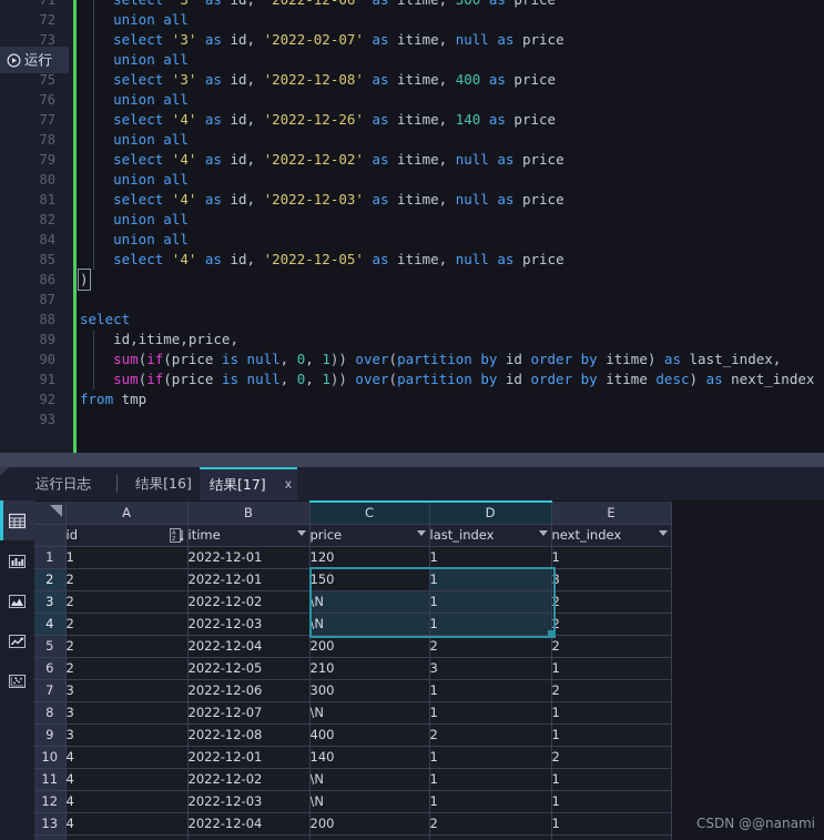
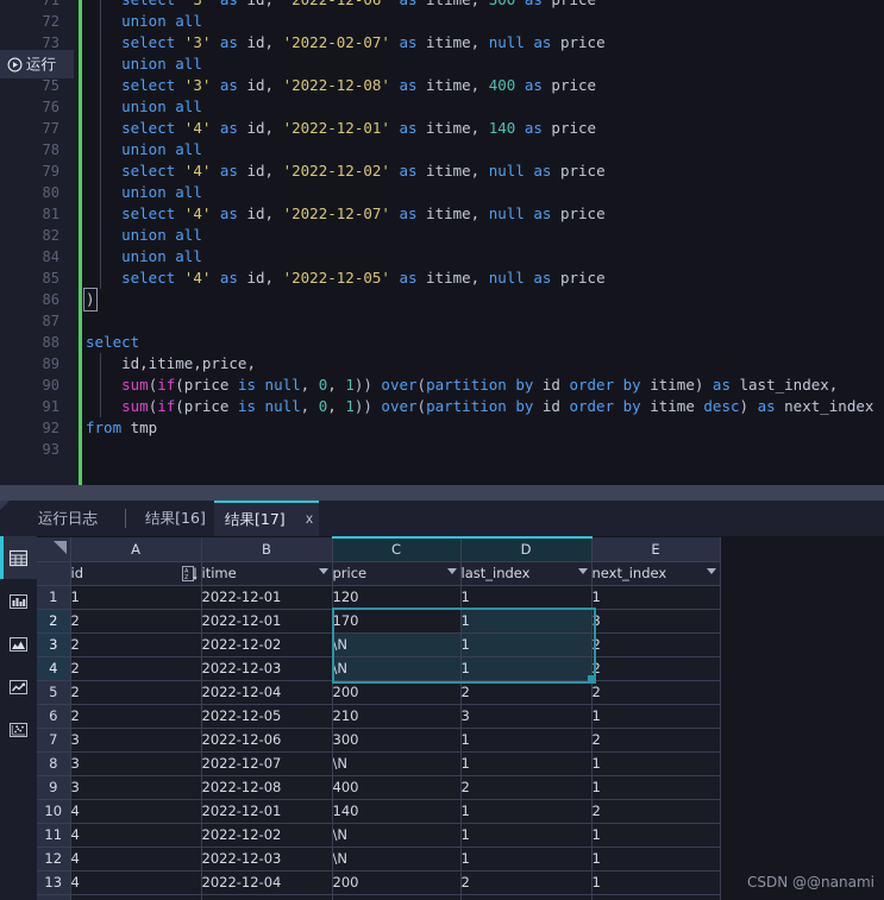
  71
  72
  union all
  73
  select '3' as id, '2022-02-07' as itime, null as price
  union all
  75
  select '3' as id, '2022-12-08' as itime, 400 as price
  76
  union all
  77
- select '4' as id, '2022-12-26' as itime, 140 as price
+ select '4' as id, '2022-12-01' as itime, 140 as price
  78
  union all
  79
  select '4' as id, '2022-12-02' as itime, null as price
  80
  union all
  81
- select '4' as id, '2022-12-03' as itime, null as price
+ select '4' as id, '2022-12-07' as itime, null as price
  82
  union all
  84
  union all
  85
  select '4' as id, '2022-12-05' as itime, null as price
  86
  )
  87
  88
  select
  89
  id,itime,price,
  90
  sum(if(price is null, 0, 1)) over(partition by id order by itime) as last_index,
  91
  sum(if(price is null, 0, 1)) over(partition by id order by itime desc) as next_index
  92
  from tmp
  93
  运行
  运行日志
  结果[16]
  结果[17]
  x
  	A	B	C	D	E
  	id	itime	price	last_index	next_index
  1	1	2022-12-01	120	1	1
- 2	2	2022-12-01	150	1	3
+ 2	2	2022-12-01	170	1	3
  3	2	2022-12-02	\N	1	2
  4	2	2022-12-03	\N	1	2
  5	2	2022-12-04	200	2	2
  6	2	2022-12-05	210	3	1
  7	3	2022-12-06	300	1	2
  8	3	2022-12-07	\N	1	1
  9	3	2022-12-08	400	2	1
  10	4	2022-12-01	140	1	2
  11	4	2022-12-02	\N	1	1
  12	4	2022-12-03	\N	1	1
  13	4	2022-12-04	200	2	1
  CSDN @@nanami
